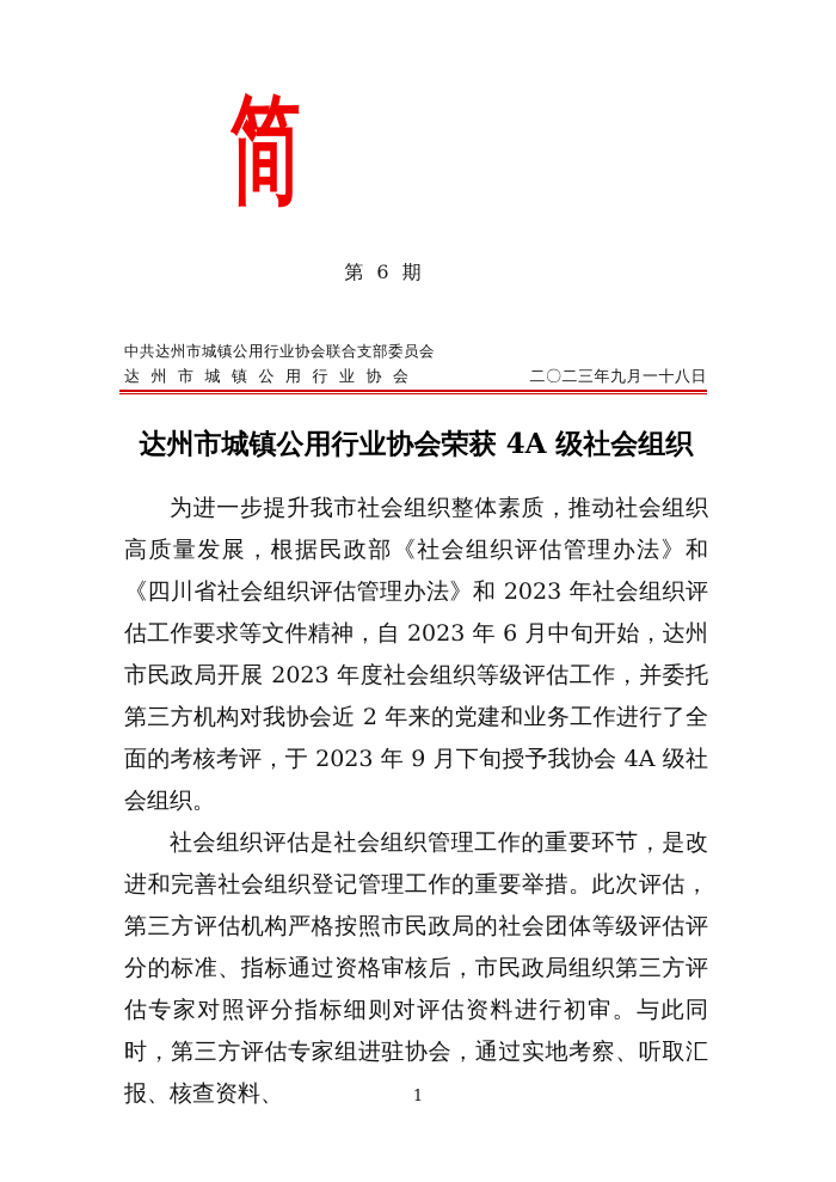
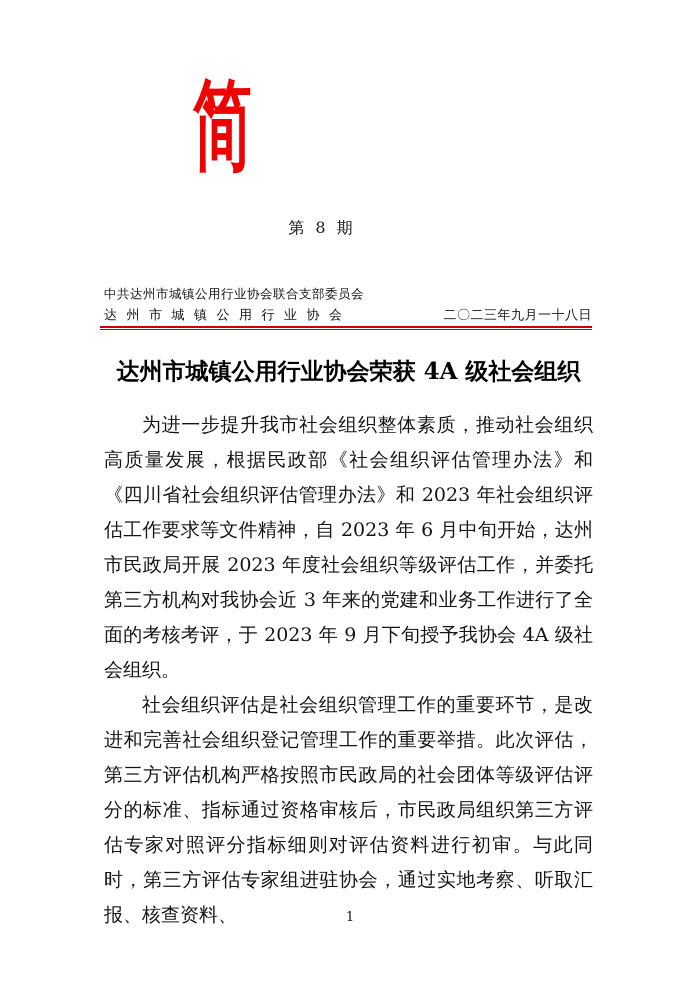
  简
- 第 6 期
+ 第 8 期
  中共达州市城镇公用行业协会联合支部委员会
  达州市城镇公用行业协会
  二〇二三年九月一十八日
  达州市城镇公用行业协会荣获 4A 级社会组织
- 为进一步提升我市社会组织整体素质，推动社会组织高质量发展，根据民政部《社会组织评估管理办法》和《四川省社会组织评估管理办法》和 2023 年社会组织评估工作要求等文件精神，自 2023 年 6 月中旬开始，达州市民政局开展 2023 年度社会组织等级评估工作，并委托第三方机构对我协会近 2 年来的党建和业务工作进行了全面的考核考评，于 2023 年 9 月下旬授予我协会 4A 级社会组织。
+ 为进一步提升我市社会组织整体素质，推动社会组织高质量发展，根据民政部《社会组织评估管理办法》和《四川省社会组织评估管理办法》和 2023 年社会组织评估工作要求等文件精神，自 2023 年 6 月中旬开始，达州市民政局开展 2023 年度社会组织等级评估工作，并委托第三方机构对我协会近 3 年来的党建和业务工作进行了全面的考核考评，于 2023 年 9 月下旬授予我协会 4A 级社会组织。
  社会组织评估是社会组织管理工作的重要环节，是改进和完善社会组织登记管理工作的重要举措。此次评估，第三方评估机构严格按照市民政局的社会团体等级评估评分的标准、指标通过资格审核后，市民政局组织第三方评估专家对照评分指标细则对评估资料进行初审。与此同时，第三方评估专家组进驻协会，通过实地考察、听取汇报、核查资料、
  1
